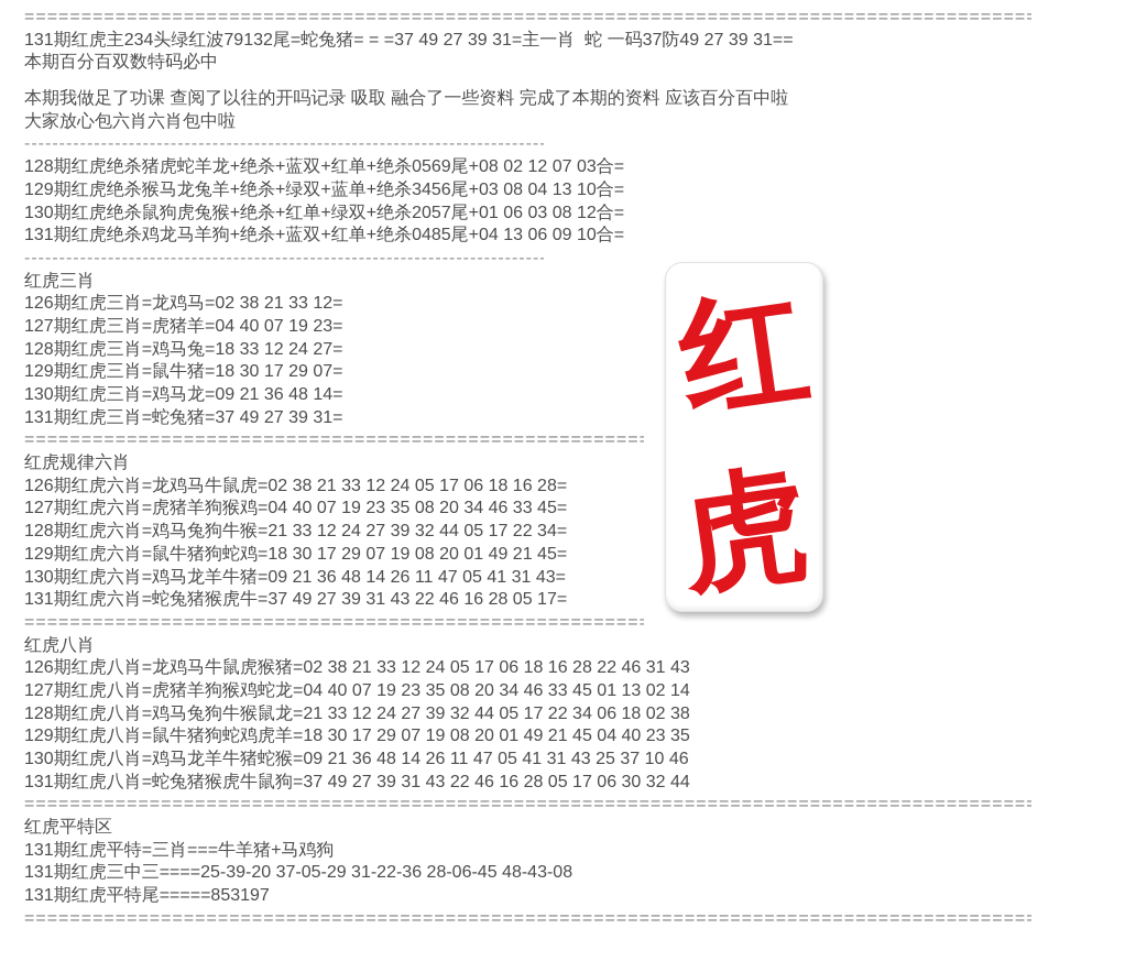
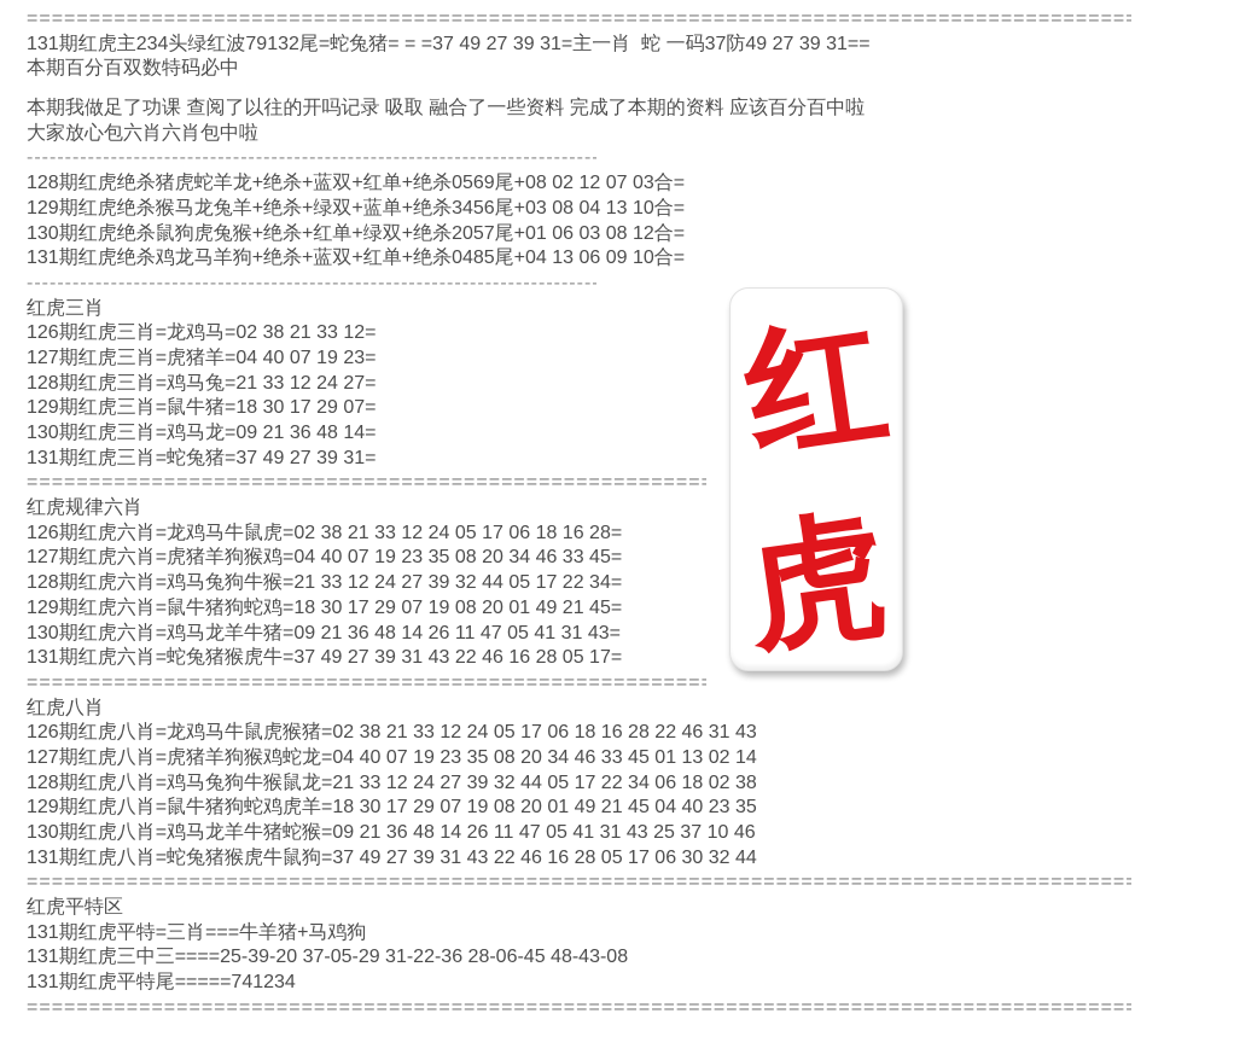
  ========================================================================================
  131期红虎主234头绿红波79132尾=蛇兔猪= = =37 49 27 39 31=主一肖 蛇 一码37防49 27 39 31==
  本期百分百双数特码必中
  本期我做足了功课 查阅了以往的开吗记录 吸取 融合了一些资料 完成了本期的资料 应该百分百中啦
  大家放心包六肖六肖包中啦
  128期红虎绝杀猪虎蛇羊龙+绝杀+蓝双+红单+绝杀0569尾+08 02 12 07 03合=
  129期红虎绝杀猴马龙兔羊+绝杀+绿双+蓝单+绝杀3456尾+03 08 04 13 10合=
  130期红虎绝杀鼠狗虎兔猴+绝杀+红单+绿双+绝杀2057尾+01 06 03 08 12合=
  131期红虎绝杀鸡龙马羊狗+绝杀+蓝双+红单+绝杀0485尾+04 13 06 09 10合=
  红虎三肖
  126期红虎三肖=龙鸡马=02 38 21 33 12=
  127期红虎三肖=虎猪羊=04 40 07 19 23=
- 128期红虎三肖=鸡马兔=18 33 12 24 27=
+ 128期红虎三肖=鸡马兔=21 33 12 24 27=
  129期红虎三肖=鼠牛猪=18 30 17 29 07=
  130期红虎三肖=鸡马龙=09 21 36 48 14=
  131期红虎三肖=蛇兔猪=37 49 27 39 31=
  红虎规律六肖
  126期红虎六肖=龙鸡马牛鼠虎=02 38 21 33 12 24 05 17 06 18 16 28=
  127期红虎六肖=虎猪羊狗猴鸡=04 40 07 19 23 35 08 20 34 46 33 45=
  128期红虎六肖=鸡马兔狗牛猴=21 33 12 24 27 39 32 44 05 17 22 34=
  129期红虎六肖=鼠牛猪狗蛇鸡=18 30 17 29 07 19 08 20 01 49 21 45=
  130期红虎六肖=鸡马龙羊牛猪=09 21 36 48 14 26 11 47 05 41 31 43=
  131期红虎六肖=蛇兔猪猴虎牛=37 49 27 39 31 43 22 46 16 28 05 17=
  红虎八肖
  126期红虎八肖=龙鸡马牛鼠虎猴猪=02 38 21 33 12 24 05 17 06 18 16 28 22 46 31 43
  127期红虎八肖=虎猪羊狗猴鸡蛇龙=04 40 07 19 23 35 08 20 34 46 33 45 01 13 02 14
  128期红虎八肖=鸡马兔狗牛猴鼠龙=21 33 12 24 27 39 32 44 05 17 22 34 06 18 02 38
  129期红虎八肖=鼠牛猪狗蛇鸡虎羊=18 30 17 29 07 19 08 20 01 49 21 45 04 40 23 35
  130期红虎八肖=鸡马龙羊牛猪蛇猴=09 21 36 48 14 26 11 47 05 41 31 43 25 37 10 46
  131期红虎八肖=蛇兔猪猴虎牛鼠狗=37 49 27 39 31 43 22 46 16 28 05 17 06 30 32 44
  ========================================================================================
  红虎平特区
  131期红虎平特=三肖===牛羊猪+马鸡狗
  131期红虎三中三====25-39-20 37-05-29 31-22-36 28-06-45 48-43-08
- 131期红虎平特尾=====853197
+ 131期红虎平特尾=====741234
  ========================================================================================
